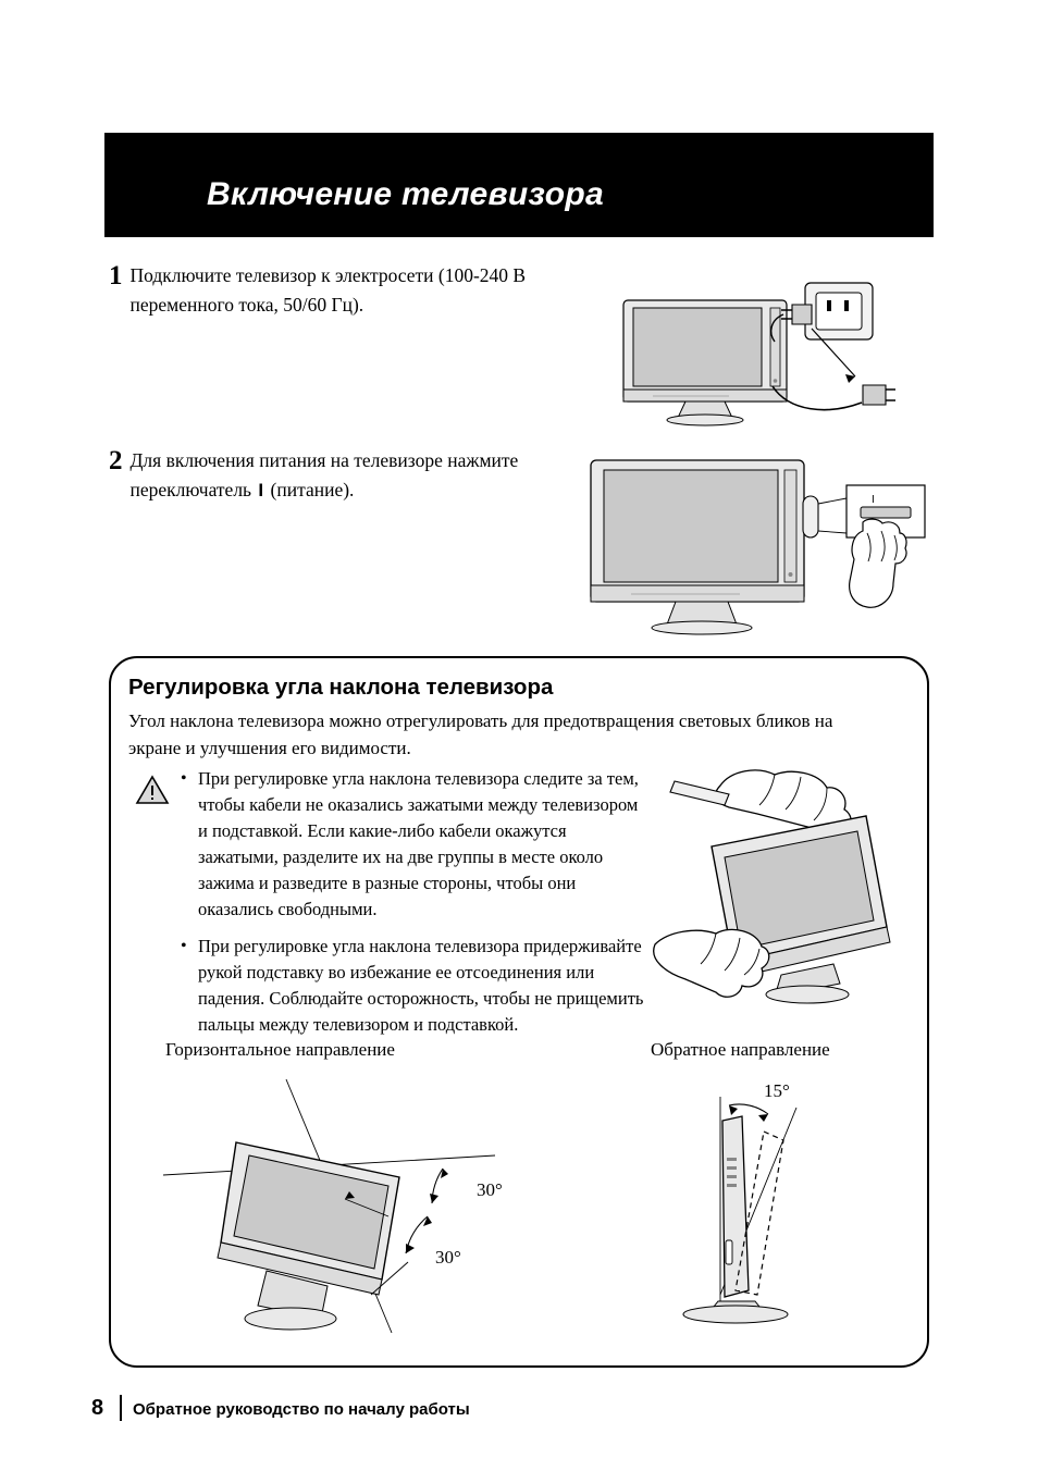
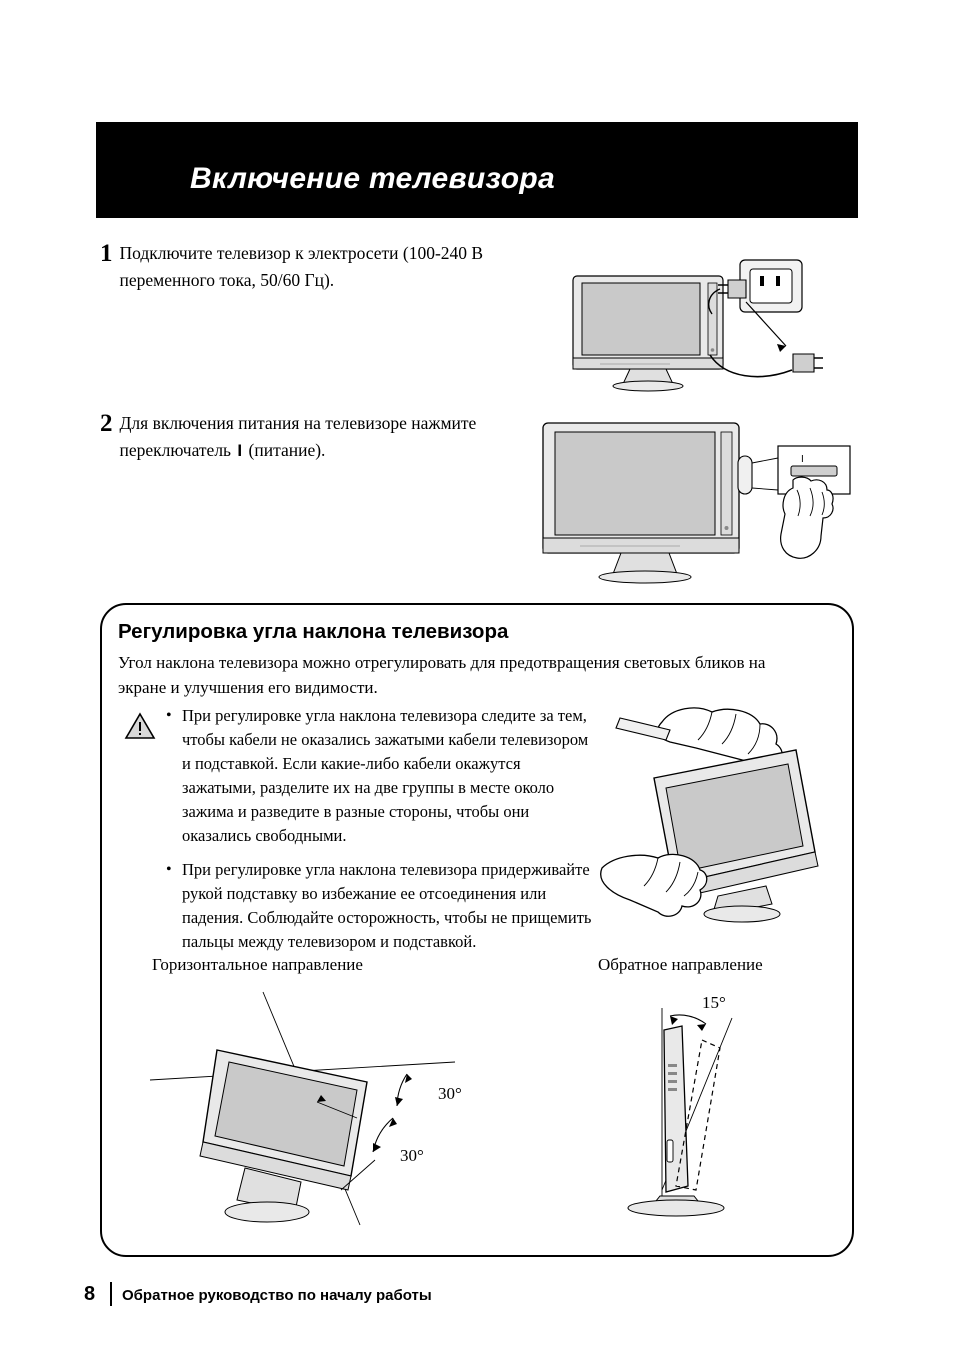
  Включение телевизора
  1
  Подключите телевизор к электросети (100-240 В переменного тока, 50/60 Гц).
  2
  Для включения питания на телевизоре нажмите переключатель I (питание).
  I
  Регулировка угла наклона телевизора
  Угол наклона телевизора можно отрегулировать для предотвращения световых бликов на экране и улучшения его видимости.
  •
- При регулировке угла наклона телевизора следите за тем, чтобы кабели не оказались зажатыми между телевизором и подставкой. Если какие-либо кабели окажутся зажатыми, разделите их на две группы в месте около зажима и разведите в разные стороны, чтобы они оказались свободными.
+ При регулировке угла наклона телевизора следите за тем, чтобы кабели не оказались зажатыми кабели телевизором и подставкой. Если какие-либо кабели окажутся зажатыми, разделите их на две группы в месте около зажима и разведите в разные стороны, чтобы они оказались свободными.
  •
  При регулировке угла наклона телевизора придерживайте рукой подставку во избежание ее отсоединения или падения. Соблюдайте осторожность, чтобы не прищемить пальцы между телевизором и подставкой.
  Горизонтальное направление
  Обратное направление
  30°
  30°
  15°
  8
  Обратное руководство по началу работы
